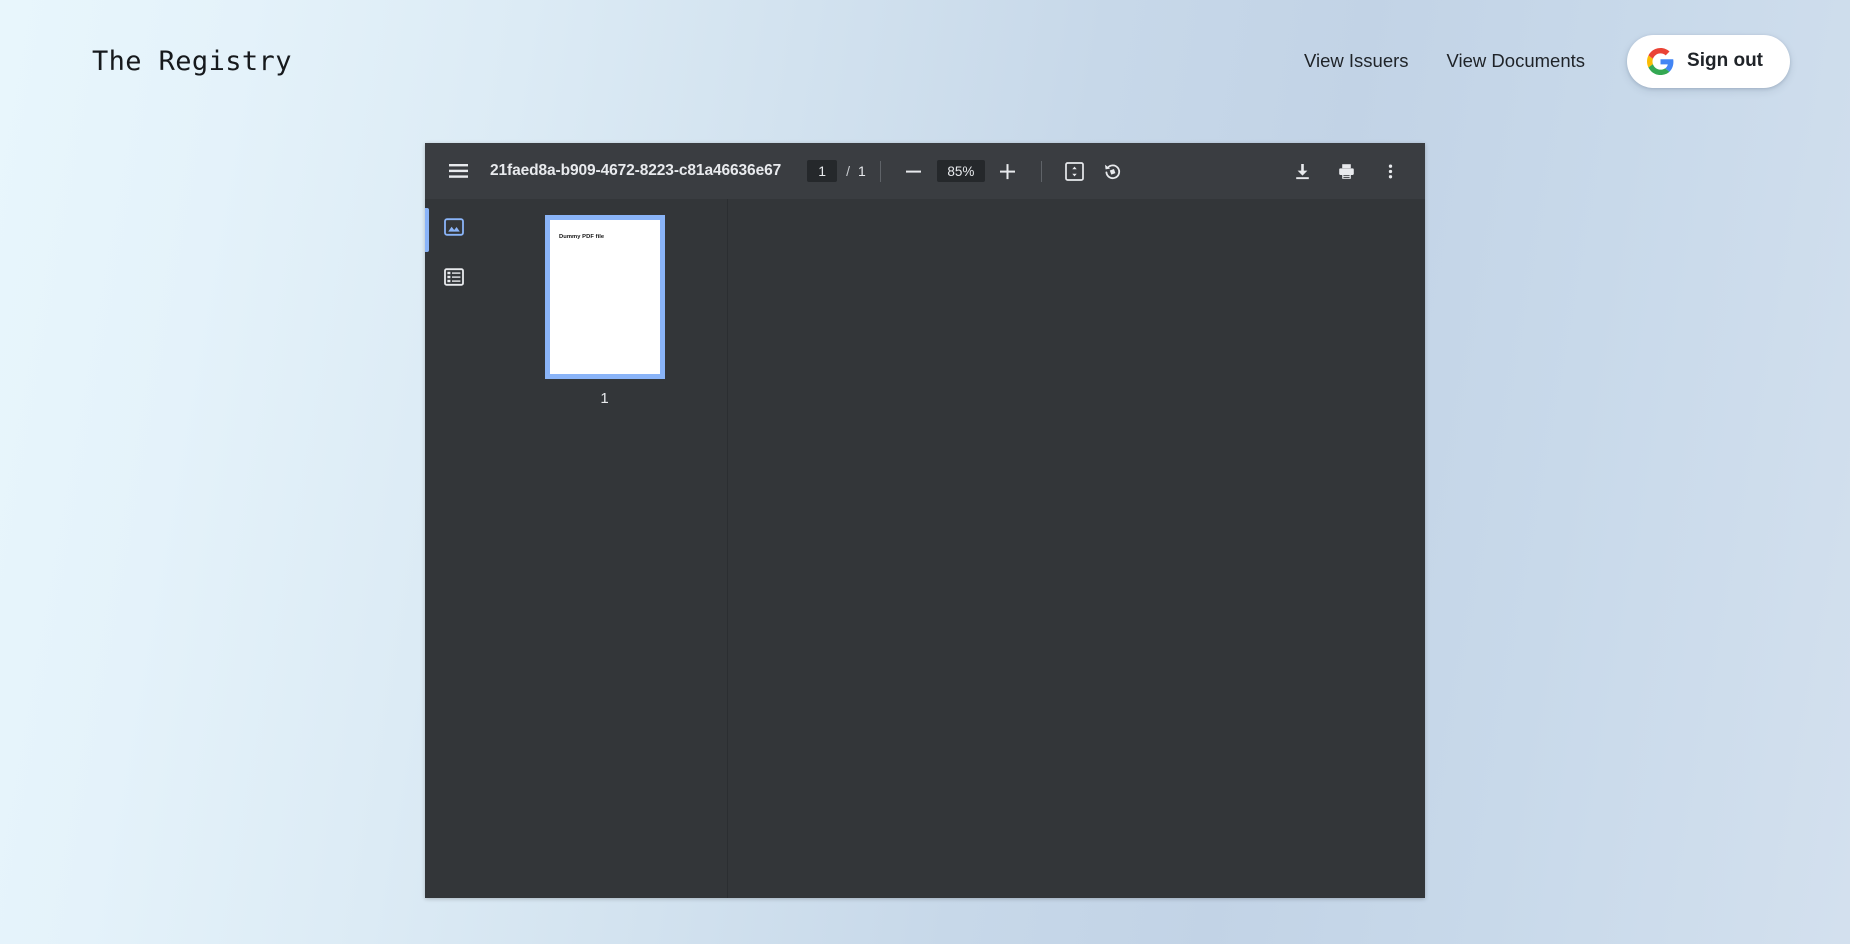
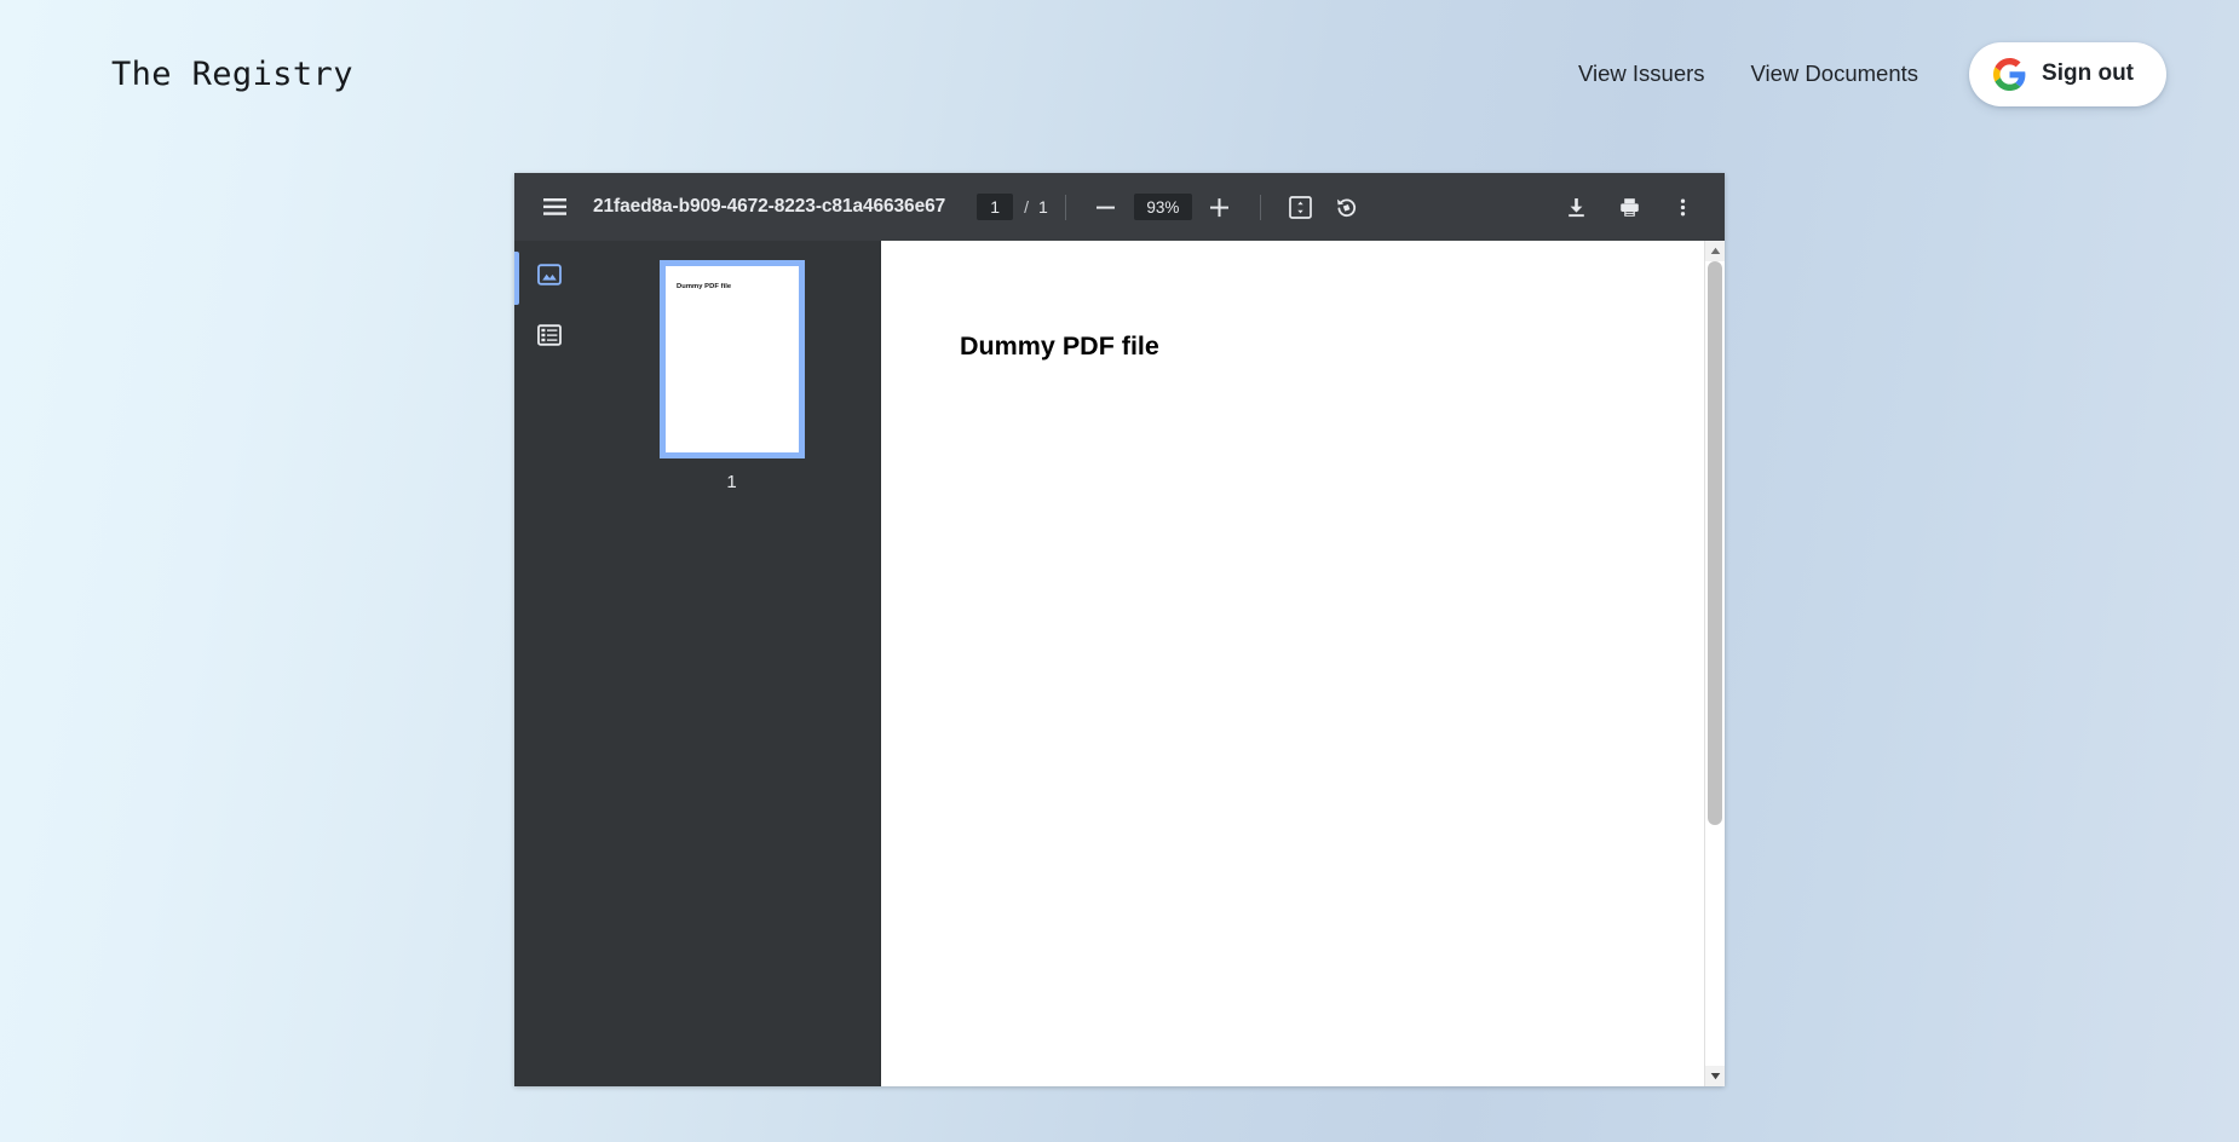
  The Registry
  View Issuers
  View Documents
  Sign out
  21faed8a-b909-4672-8223-c81a46636e67
  1
  /
  1
- 85%
+ 93%
  1
+ Dummy PDF file
